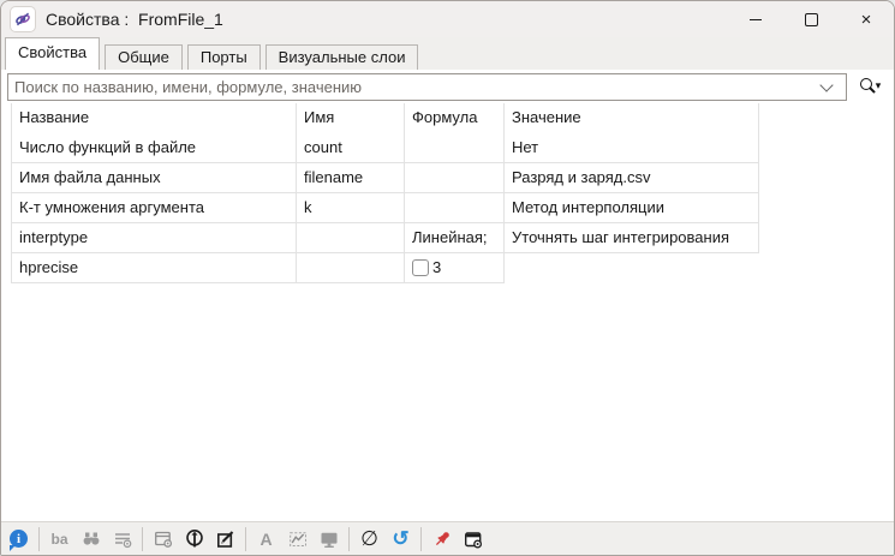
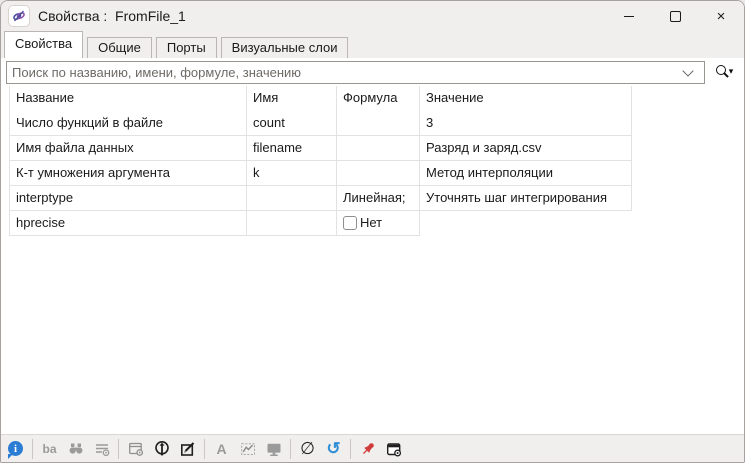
  Свойства : FromFile_1
  ×
  Свойства
  Общие
  Порты
  Визуальные слои
  Поиск по названию, имени, формуле, значению
  ▾
  Название
  Имя
  Формула
  Значение
  Число функций в файле
  count
- Нет
+ 3
  Имя файла данных
  filename
  Разряд и заряд.csv
  К-т умножения аргумента
  k
  Метод интерполяции
  interptype
  Линейная;
  Уточнять шаг интегрирования
  hprecise
- 3
+ Нет
  i
  ba
  A
  ∅
  ↺
